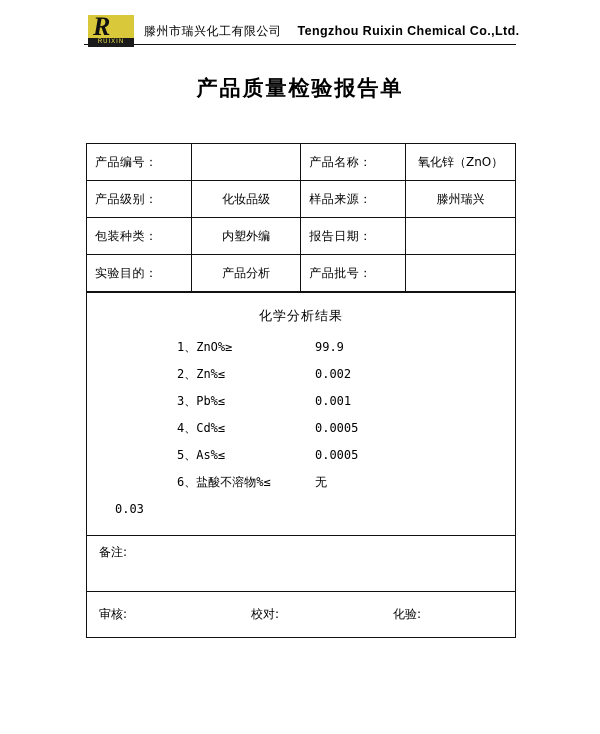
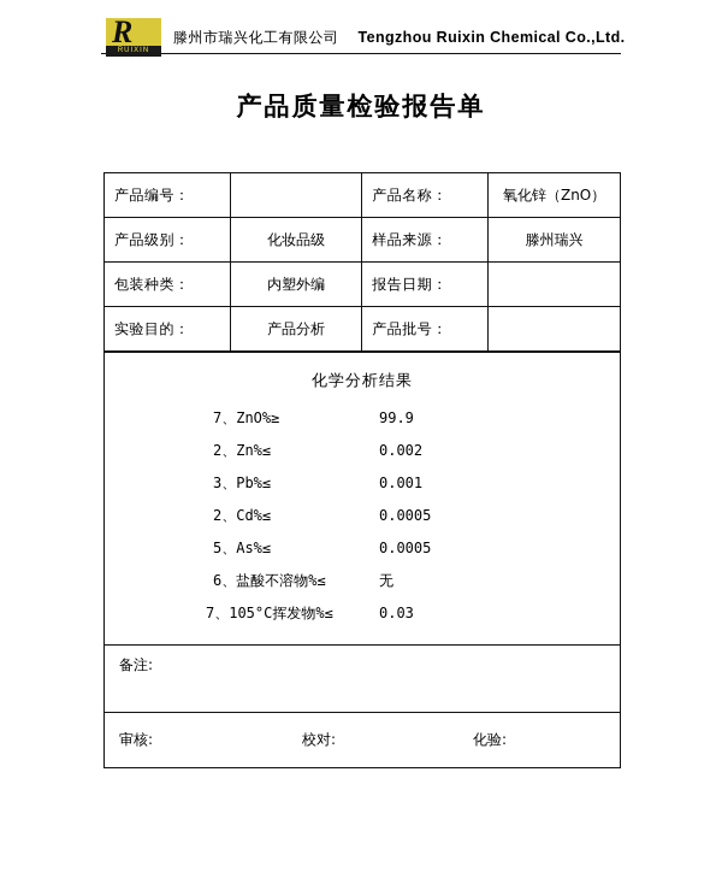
  R
  滕州市瑞兴化工有限公司
  Tengzhou Ruixin Chemical Co.,Ltd.
  产品质量检验报告单
  产品编号：		产品名称：	氧化锌（ZnO）
  产品级别：	化妆品级	样品来源：	滕州瑞兴
  包装种类：	内塑外编	报告日期：
  实验目的：	产品分析	产品批号：
  化学分析结果
- 1、ZnO%≥
+ 7、ZnO%≥
  99.9
  2、Zn%≤
  0.002
  3、Pb%≤
  0.001
- 4、Cd%≤
+ 2、Cd%≤
  0.0005
  5、As%≤
  0.0005
  6、盐酸不溶物%≤
  无
+ 7、105°C挥发物%≤
  0.03
  备注:
  审核:
  校对:
  化验:
